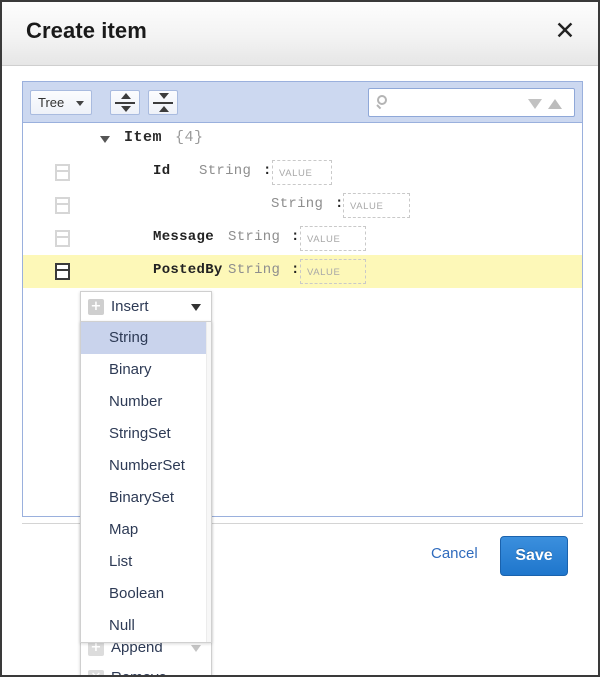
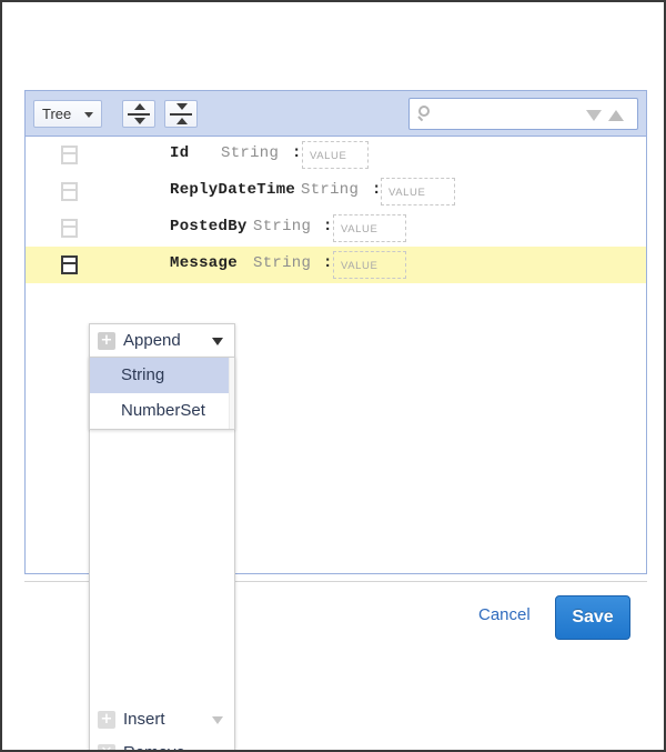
- Create item
- ✕
  Tree
- Item
- {4}
  Id
  String
  :
  VALUE
+ ReplyDateTime
  String
  :
  VALUE
- Message
+ PostedBy
  String
  :
  VALUE
- PostedBy
+ Message
  String
  :
  VALUE
  +
- Insert
+ Append
  +
- Append
+ Insert
  String
- Binary
- Number
- StringSet
  NumberSet
- BinarySet
- Map
- List
- Boolean
- Null
  Cancel
  Save
